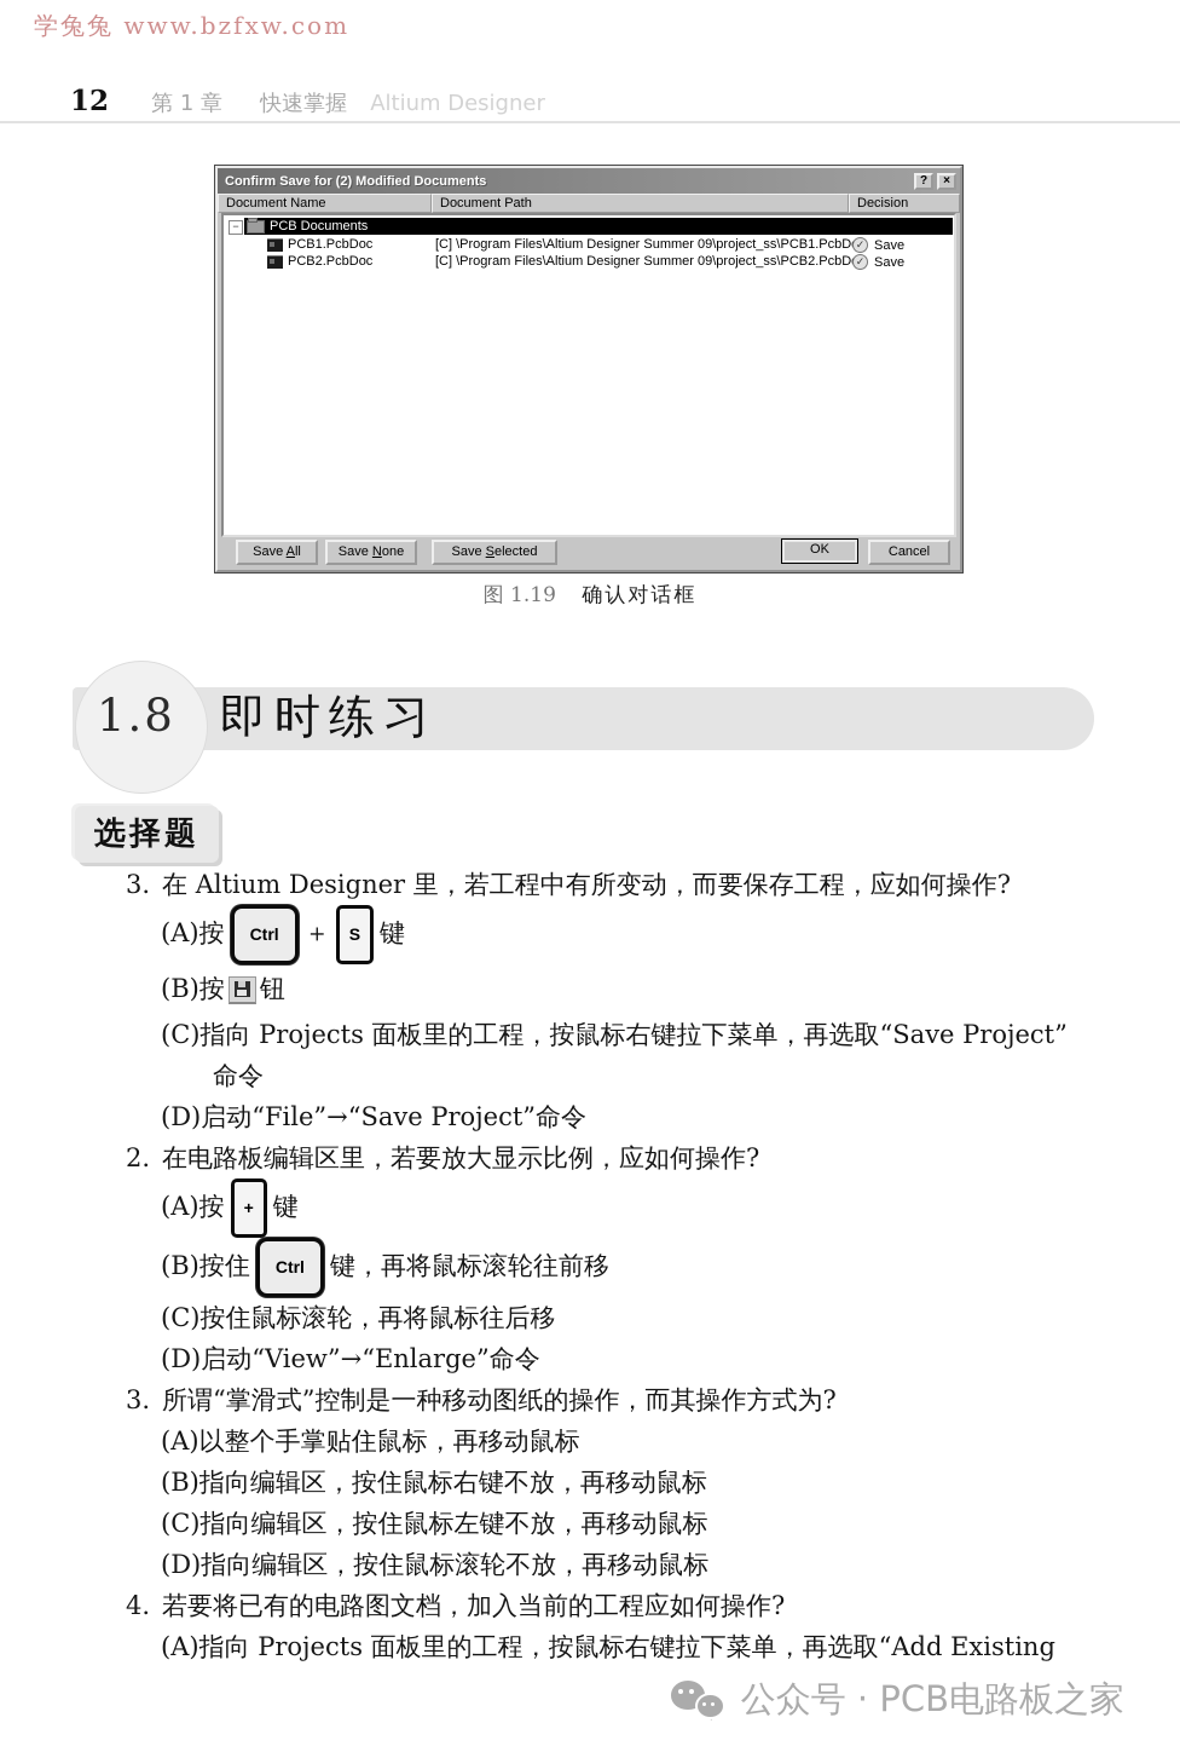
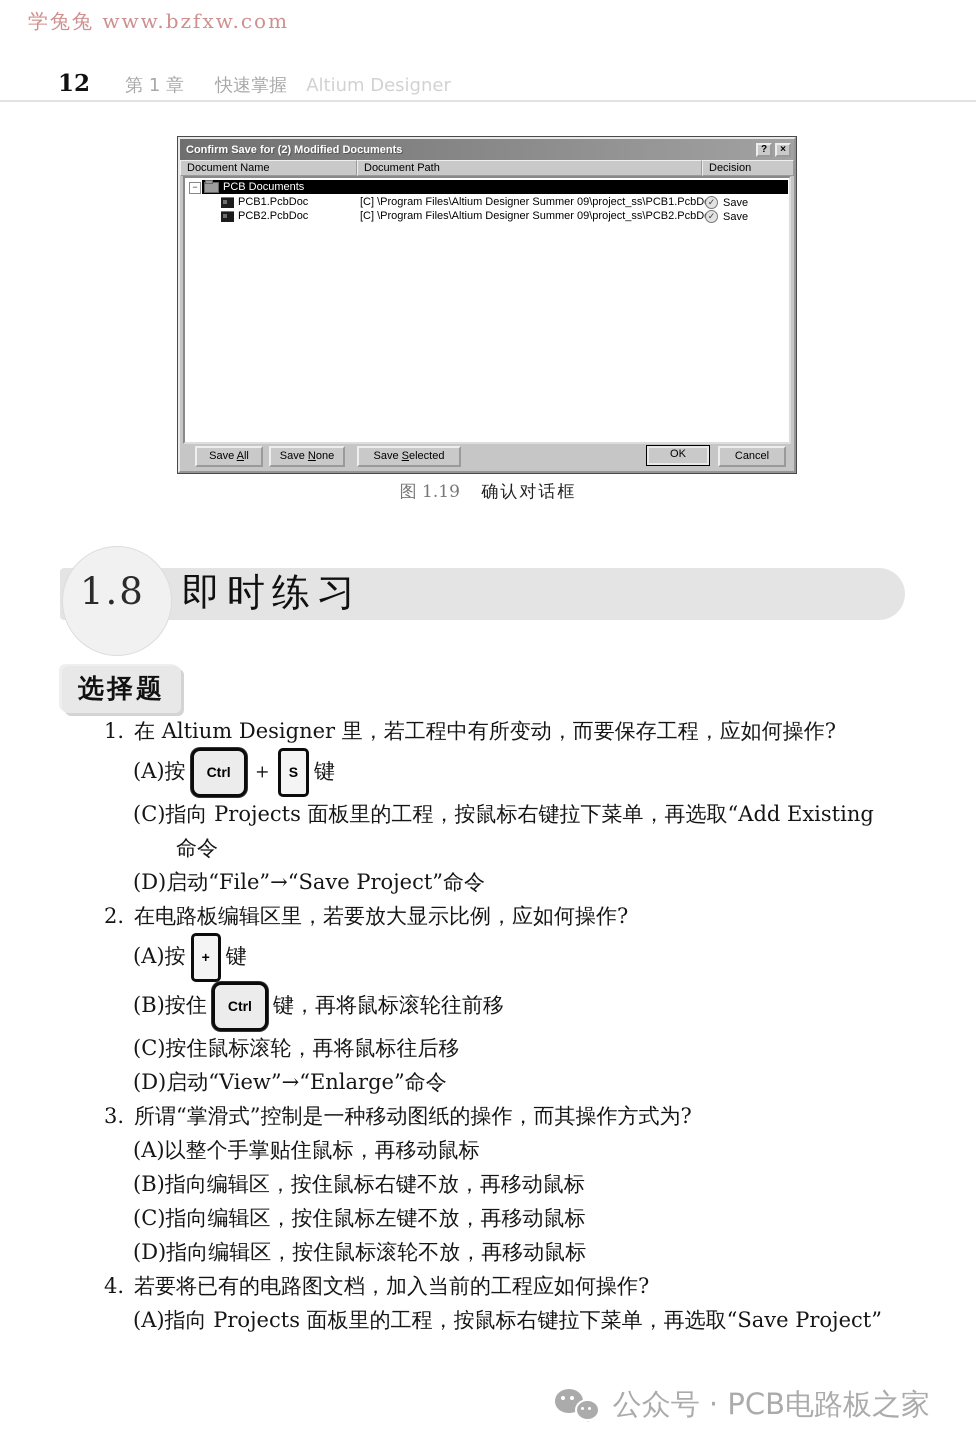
  学兔兔 www.bzfxw.com
  12 第 1 章 快速掌握 Altium Designer
  Confirm Save for (2) Modified Documents
  ?
  ×
  Document Name
  Document Path
  Decision
  −
  PCB Documents
  PCB1.PcbDoc
  [C] \Program Files\Altium Designer Summer 09\project_ss\PCB1.PcbD
  ✓
  Save
  PCB2.PcbDoc
  [C] \Program Files\Altium Designer Summer 09\project_ss\PCB2.PcbD
  ✓
  Save
  Save All
  Save None
  Save Selected
  OK
  Cancel
  图 1.19 确认对话框
  1.8
  即时练习
  选择题
- 3. 在 Altium Designer 里，若工程中有所变动，而要保存工程，应如何操作?
+ 1. 在 Altium Designer 里，若工程中有所变动，而要保存工程，应如何操作?
  (A)按 Ctrl ＋ S 键
- (B)按 钮
- (C)指向 Projects 面板里的工程，按鼠标右键拉下菜单，再选取“Save Project”
+ (C)指向 Projects 面板里的工程，按鼠标右键拉下菜单，再选取“Add Existing
  命令
  (D)启动“File”→“Save Project”命令
  2. 在电路板编辑区里，若要放大显示比例，应如何操作?
  (A)按 + 键
  (B)按住 Ctrl 键，再将鼠标滚轮往前移
  (C)按住鼠标滚轮，再将鼠标往后移
  (D)启动“View”→“Enlarge”命令
  3. 所谓“掌滑式”控制是一种移动图纸的操作，而其操作方式为?
  (A)以整个手掌贴住鼠标，再移动鼠标
  (B)指向编辑区，按住鼠标右键不放，再移动鼠标
  (C)指向编辑区，按住鼠标左键不放，再移动鼠标
  (D)指向编辑区，按住鼠标滚轮不放，再移动鼠标
  4. 若要将已有的电路图文档，加入当前的工程应如何操作?
- (A)指向 Projects 面板里的工程，按鼠标右键拉下菜单，再选取“Add Existing
+ (A)指向 Projects 面板里的工程，按鼠标右键拉下菜单，再选取“Save Project”
  公众号 · PCB电路板之家
